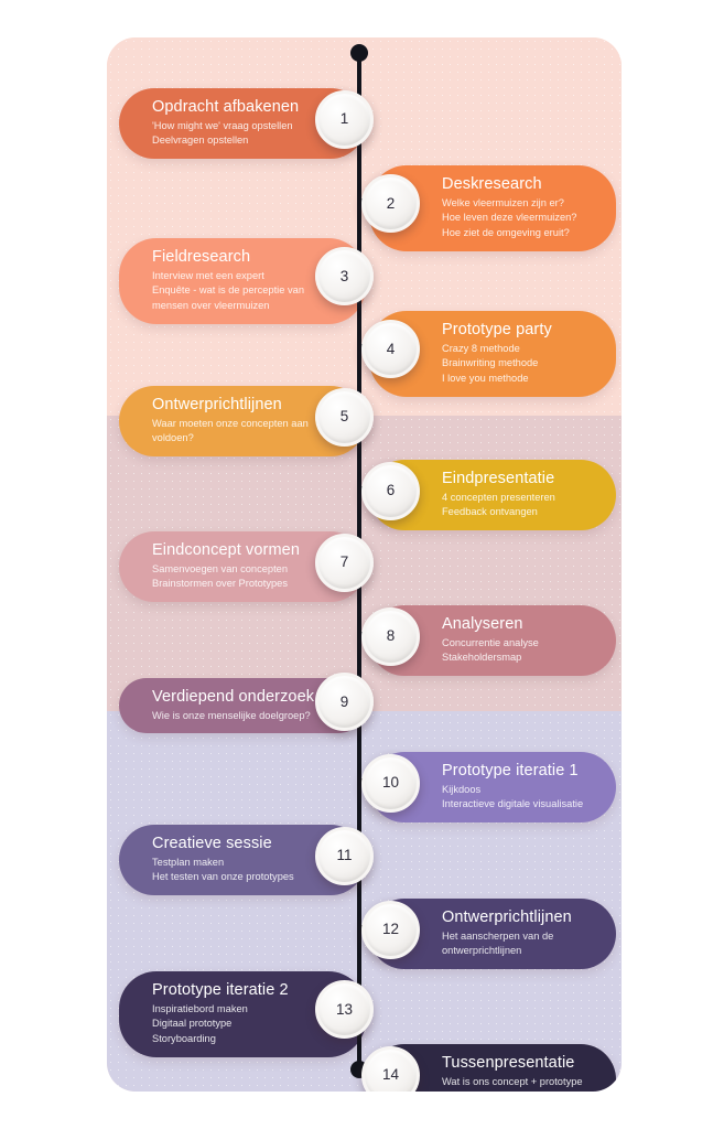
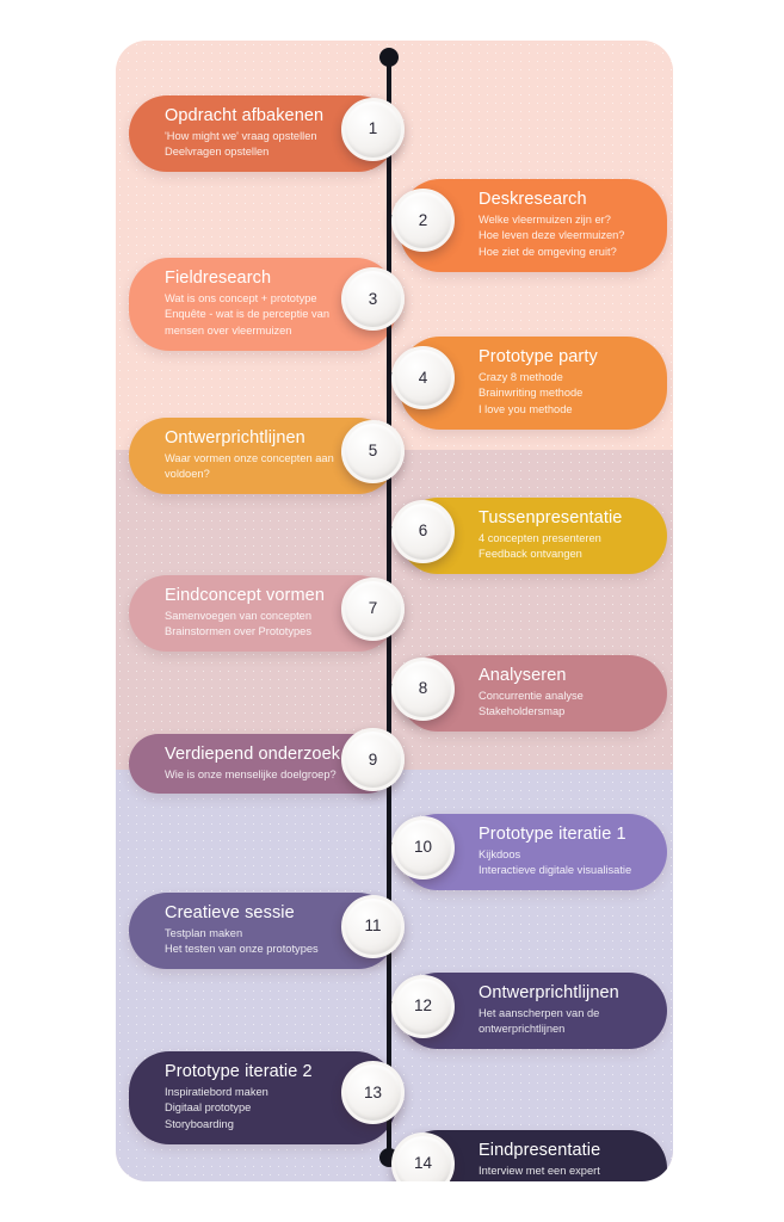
  Opdracht afbakenen
  'How might we' vraag opstellen
  Deelvragen opstellen
  Deskresearch
  Welke vleermuizen zijn er?
  Hoe leven deze vleermuizen?
  Hoe ziet de omgeving eruit?
  Fieldresearch
- Interview met een expert
+ Wat is ons concept + prototype
  Enquête - wat is de perceptie van
  mensen over vleermuizen
  Prototype party
  Crazy 8 methode
  Brainwriting methode
  I love you methode
  Ontwerprichtlijnen
- Waar moeten onze concepten aan
+ Waar vormen onze concepten aan
  voldoen?
- Eindpresentatie
+ Tussenpresentatie
  4 concepten presenteren
  Feedback ontvangen
  Eindconcept vormen
  Samenvoegen van concepten
  Brainstormen over Prototypes
  Analyseren
  Concurrentie analyse
  Stakeholdersmap
  Verdiepend onderzoek
  Wie is onze menselijke doelgroep?
  Prototype iteratie 1
  Kijkdoos
  Interactieve digitale visualisatie
  Creatieve sessie
  Testplan maken
  Het testen van onze prototypes
  Ontwerprichtlijnen
  Het aanscherpen van de
  ontwerprichtlijnen
  Prototype iteratie 2
  Inspiratiebord maken
  Digitaal prototype
  Storyboarding
- Tussenpresentatie
+ Eindpresentatie
- Wat is ons concept + prototype
+ Interview met een expert
  1
  2
  3
  4
  5
  6
  7
  8
  9
  10
  11
  12
  13
  14
